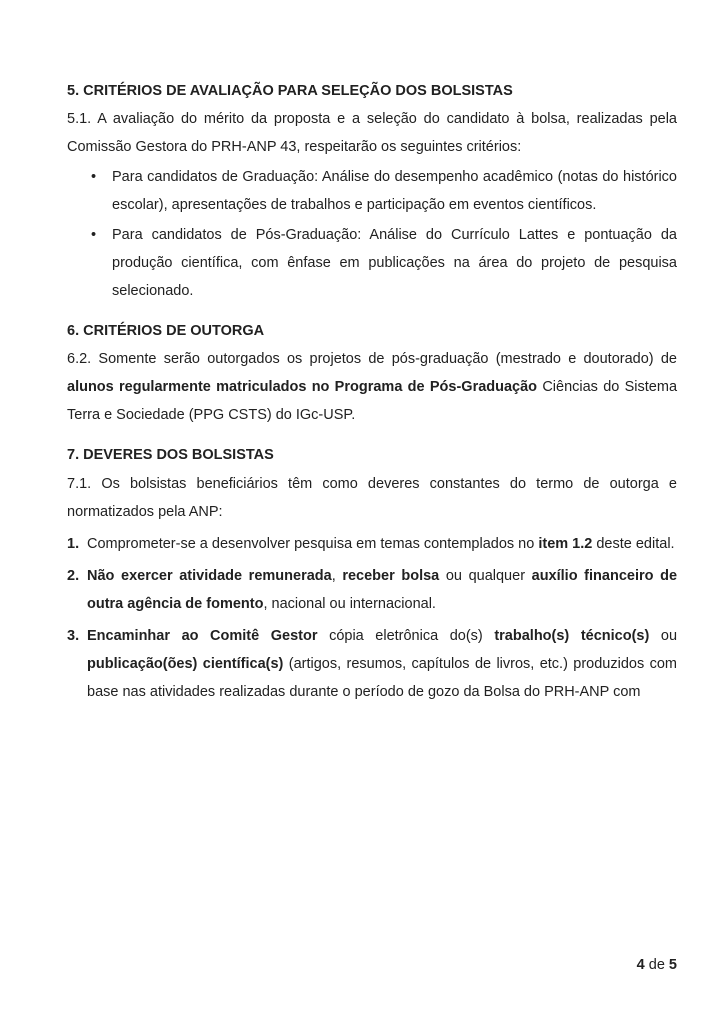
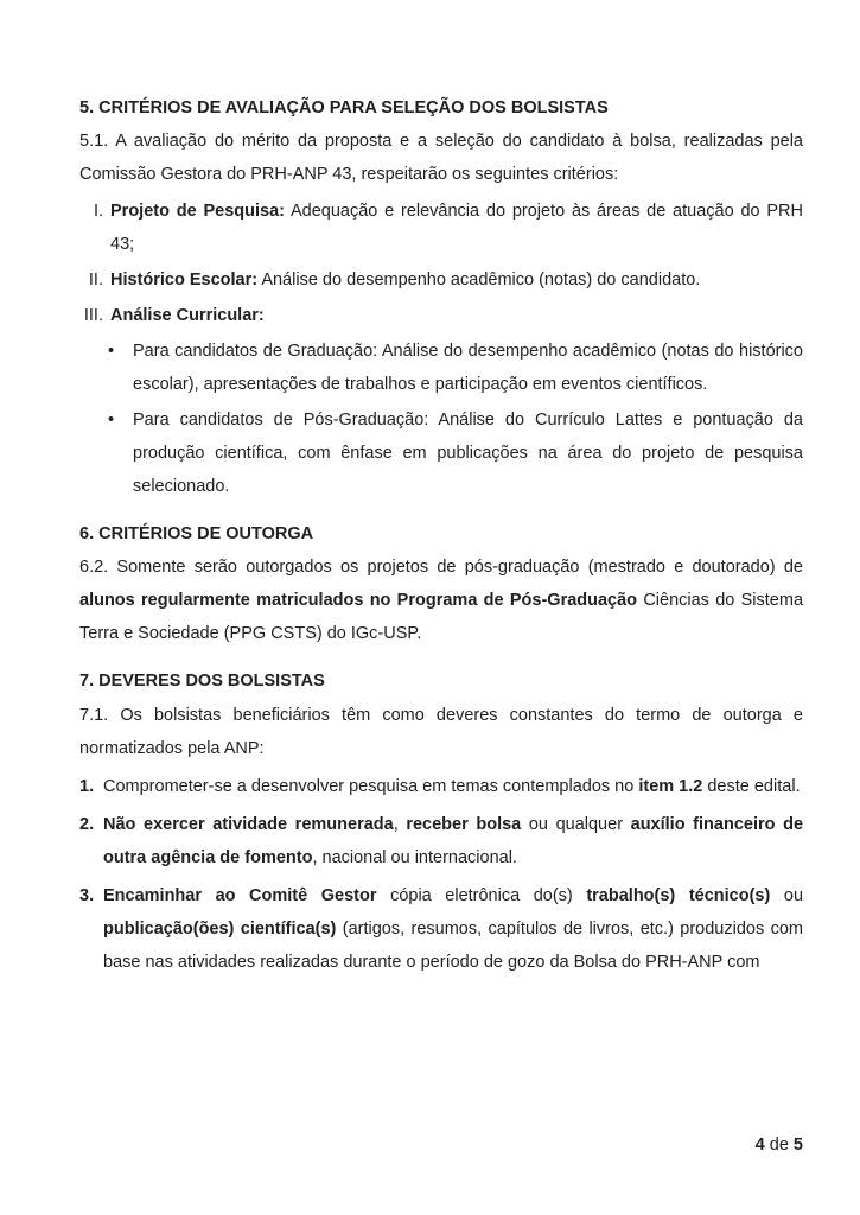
  5. CRITÉRIOS DE AVALIAÇÃO PARA SELEÇÃO DOS BOLSISTAS
  5.1. A avaliação do mérito da proposta e a seleção do candidato à bolsa, realizadas pela Comissão Gestora do PRH-ANP 43, respeitarão os seguintes critérios:
+ I.
+ Projeto de Pesquisa: Adequação e relevância do projeto às áreas de atuação do PRH 43;
+ II.
+ Histórico Escolar: Análise do desempenho acadêmico (notas) do candidato.
+ III.
+ Análise Curricular:
  •
  Para candidatos de Graduação: Análise do desempenho acadêmico (notas do histórico escolar), apresentações de trabalhos e participação em eventos científicos.
  •
  Para candidatos de Pós-Graduação: Análise do Currículo Lattes e pontuação da produção científica, com ênfase em publicações na área do projeto de pesquisa selecionado.
  6. CRITÉRIOS DE OUTORGA
  6.2. Somente serão outorgados os projetos de pós-graduação (mestrado e doutorado) de alunos regularmente matriculados no Programa de Pós-Graduação Ciências do Sistema Terra e Sociedade (PPG CSTS) do IGc-USP.
  7. DEVERES DOS BOLSISTAS
  7.1. Os bolsistas beneficiários têm como deveres constantes do termo de outorga e normatizados pela ANP:
  1.
  Comprometer-se a desenvolver pesquisa em temas contemplados no item 1.2 deste edital.
  2.
  Não exercer atividade remunerada, receber bolsa ou qualquer auxílio financeiro de outra agência de fomento, nacional ou internacional.
  3.
  Encaminhar ao Comitê Gestor cópia eletrônica do(s) trabalho(s) técnico(s) ou publicação(ões) científica(s) (artigos, resumos, capítulos de livros, etc.) produzidos com base nas atividades realizadas durante o período de gozo da Bolsa do PRH-ANP com
  4 de 5
